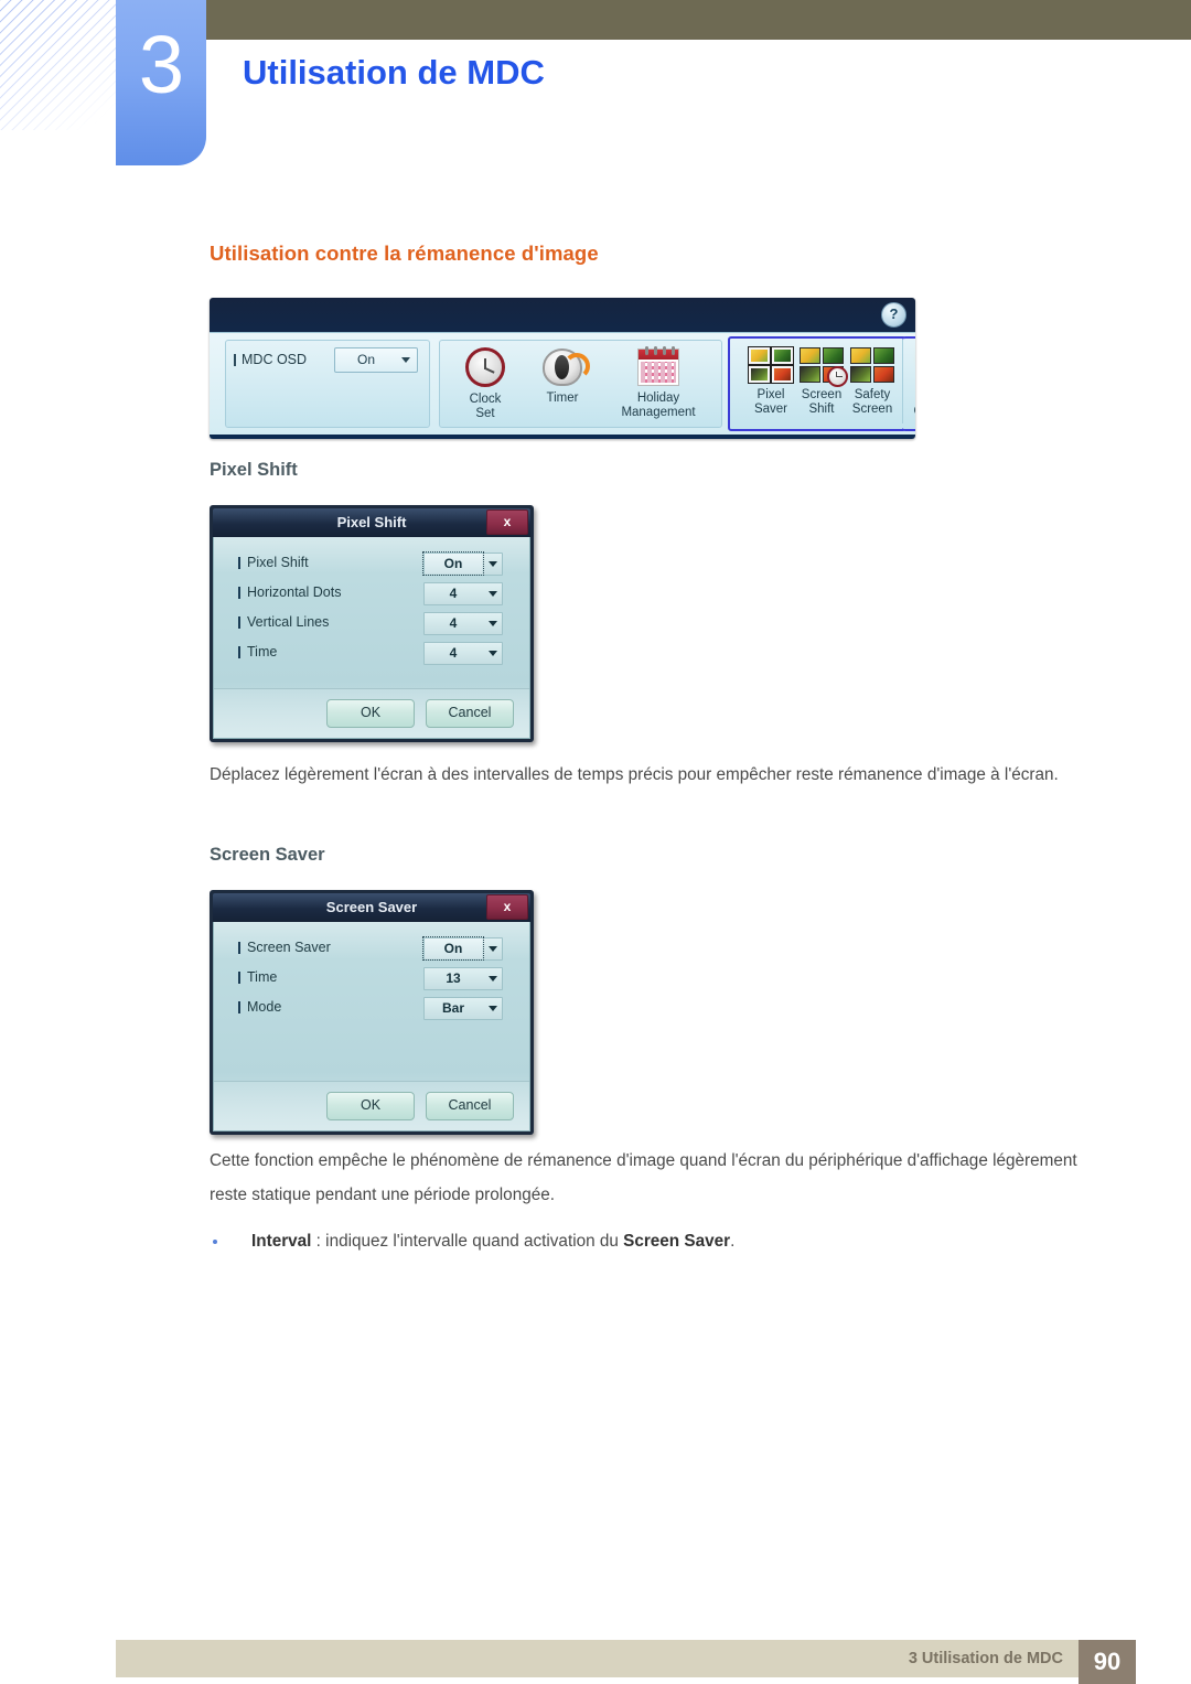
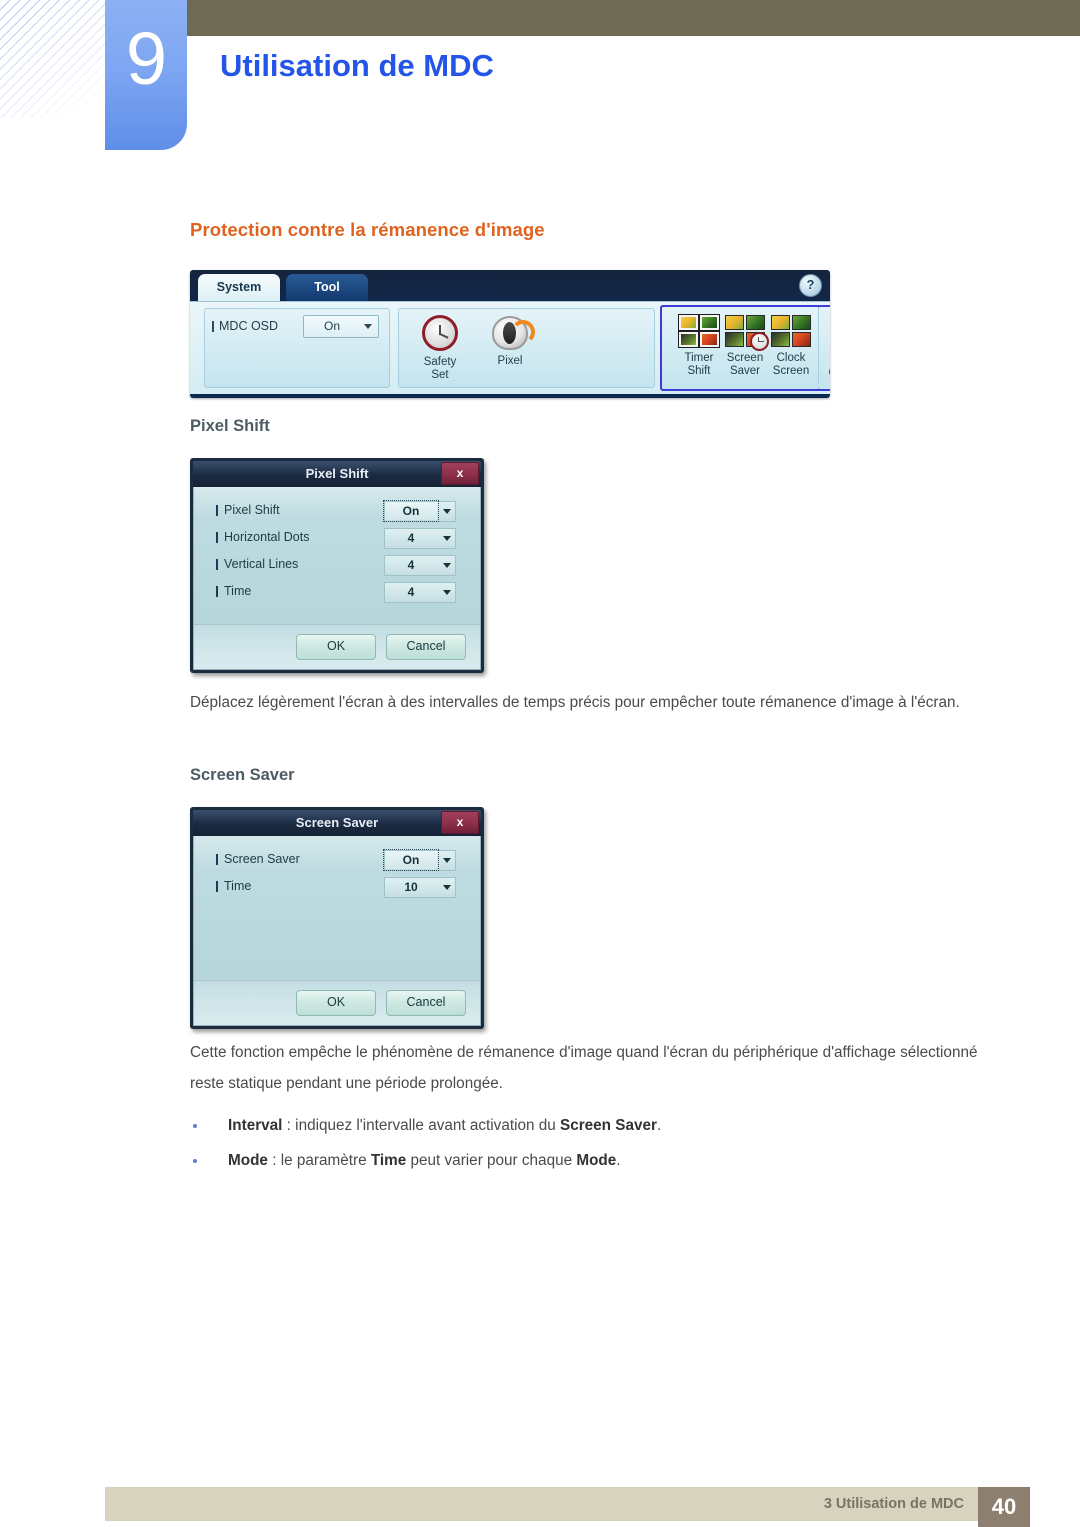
- 3
+ 9
  Utilisation de MDC
- Utilisation contre la rémanence d'image
+ Protection contre la rémanence d'image
+ System
+ Tool
  ?
  MDC OSD
  On
- Clock
+ Safety
  Set
- Timer
+ Pixel
- Holiday
- Management
- Pixel
+ Timer
- Saver
+ Shift
  Screen
- Shift
+ Saver
- Safety
+ Clock
  Screen
  Pixel Shift
  Pixel Shift
  x
  Pixel Shift
  On
  Horizontal Dots
  4
  Vertical Lines
  4
  Time
  4
  OK
  Cancel
- Déplacez légèrement l'écran à des intervalles de temps précis pour empêcher reste rémanence d'image à l'écran.
+ Déplacez légèrement l'écran à des intervalles de temps précis pour empêcher toute rémanence d'image à l'écran.
  Screen Saver
  Screen Saver
  x
  Screen Saver
  On
  Time
- 13
+ 10
- Mode
- Bar
  OK
  Cancel
- Cette fonction empêche le phénomène de rémanence d'image quand l'écran du périphérique d'affichage légèrement reste statique pendant une période prolongée.
+ Cette fonction empêche le phénomène de rémanence d'image quand l'écran du périphérique d'affichage sélectionné reste statique pendant une période prolongée.
- Interval : indiquez l'intervalle quand activation du Screen Saver.
+ Interval : indiquez l'intervalle avant activation du Screen Saver.
+ Mode : le paramètre Time peut varier pour chaque Mode.
  3 Utilisation de MDC
- 90
+ 40
